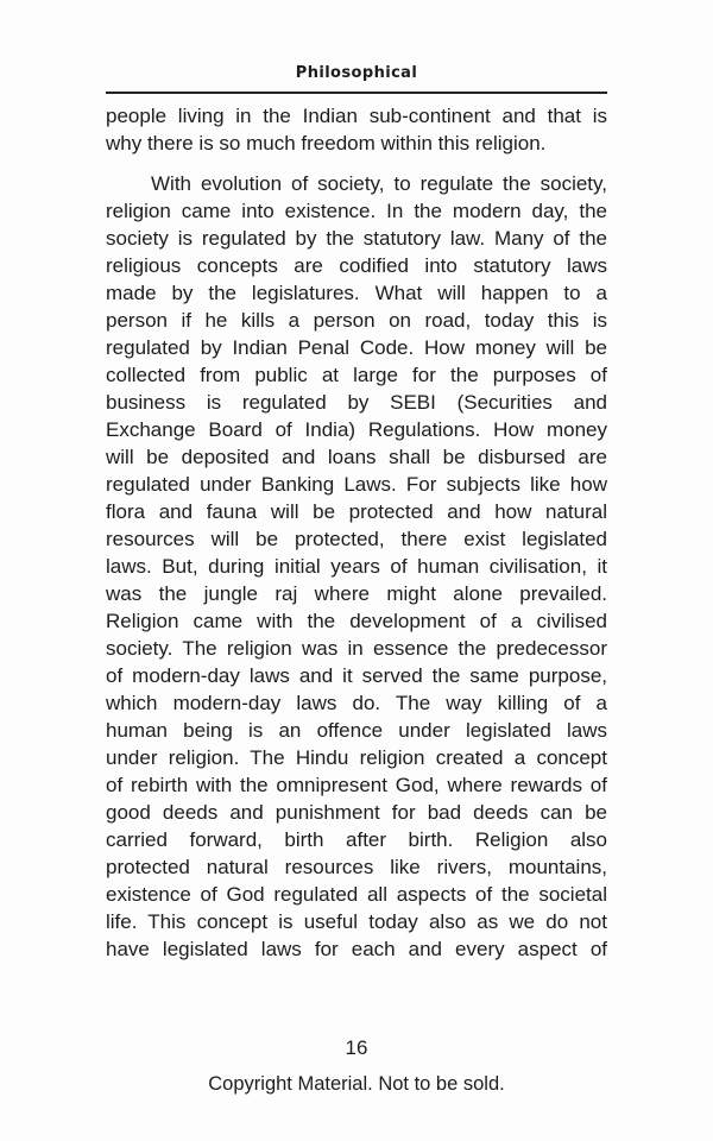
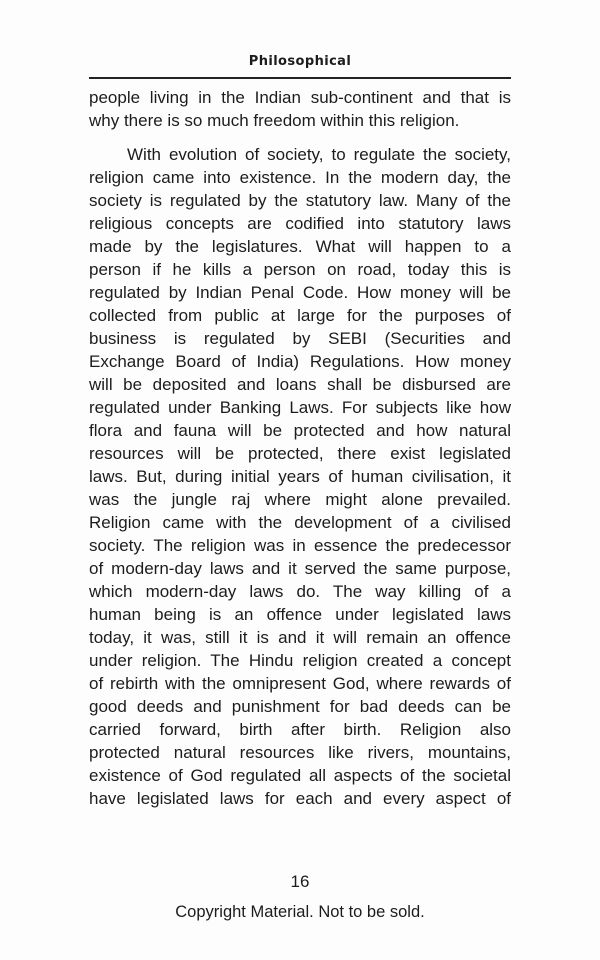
  Philosophical
  people living in the Indian sub-continent and that is
  why there is so much freedom within this religion.
  With evolution of society, to regulate the society,
  religion came into existence. In the modern day, the
  society is regulated by the statutory law. Many of the
  religious concepts are codified into statutory laws
  made by the legislatures. What will happen to a
  person if he kills a person on road, today this is
  regulated by Indian Penal Code. How money will be
  collected from public at large for the purposes of
  business is regulated by SEBI (Securities and
  Exchange Board of India) Regulations. How money
  will be deposited and loans shall be disbursed are
  regulated under Banking Laws. For subjects like how
  flora and fauna will be protected and how natural
  resources will be protected, there exist legislated
  laws. But, during initial years of human civilisation, it
  was the jungle raj where might alone prevailed.
  Religion came with the development of a civilised
  society. The religion was in essence the predecessor
  of modern-day laws and it served the same purpose,
  which modern-day laws do. The way killing of a
  human being is an offence under legislated laws
+ today, it was, still it is and it will remain an offence
  under religion. The Hindu religion created a concept
  of rebirth with the omnipresent God, where rewards of
  good deeds and punishment for bad deeds can be
  carried forward, birth after birth. Religion also
  protected natural resources like rivers, mountains,
  existence of God regulated all aspects of the societal
- life. This concept is useful today also as we do not
  have legislated laws for each and every aspect of
  16
  Copyright Material. Not to be sold.
